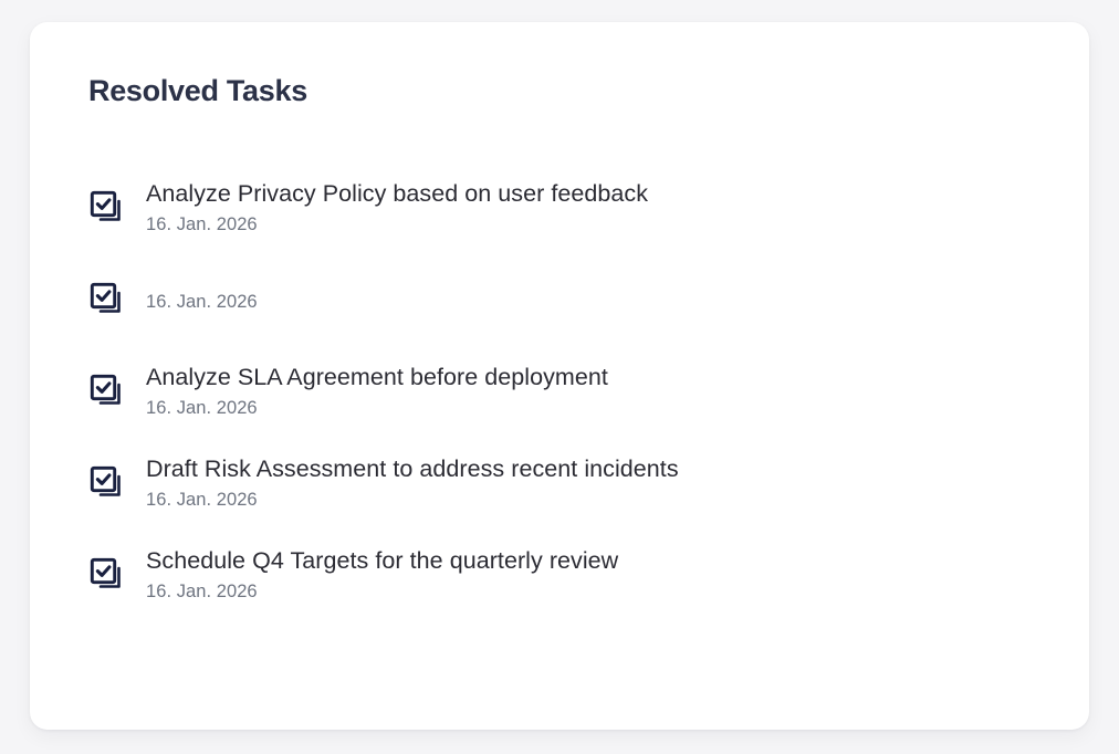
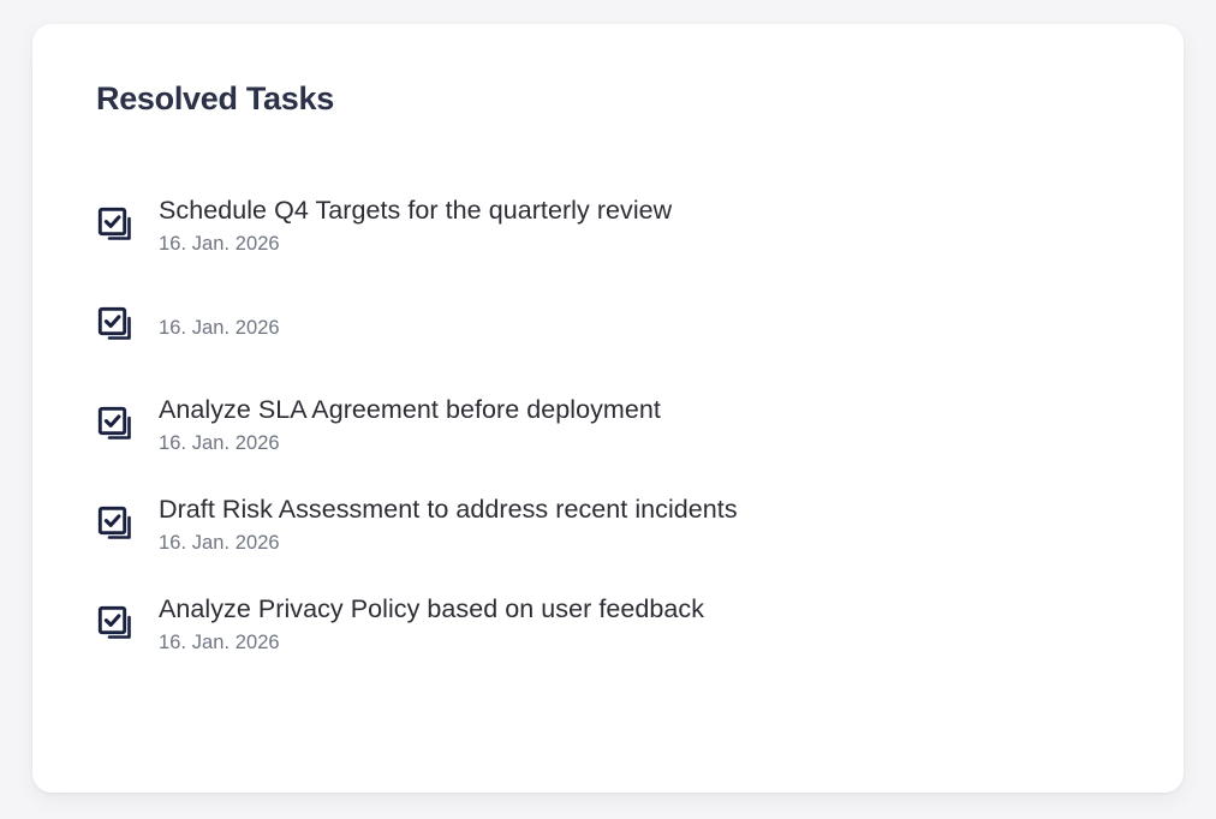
  Resolved Tasks
- Analyze Privacy Policy based on user feedback
+ Schedule Q4 Targets for the quarterly review
  16. Jan. 2026
  16. Jan. 2026
  Analyze SLA Agreement before deployment
  16. Jan. 2026
  Draft Risk Assessment to address recent incidents
  16. Jan. 2026
- Schedule Q4 Targets for the quarterly review
+ Analyze Privacy Policy based on user feedback
  16. Jan. 2026
